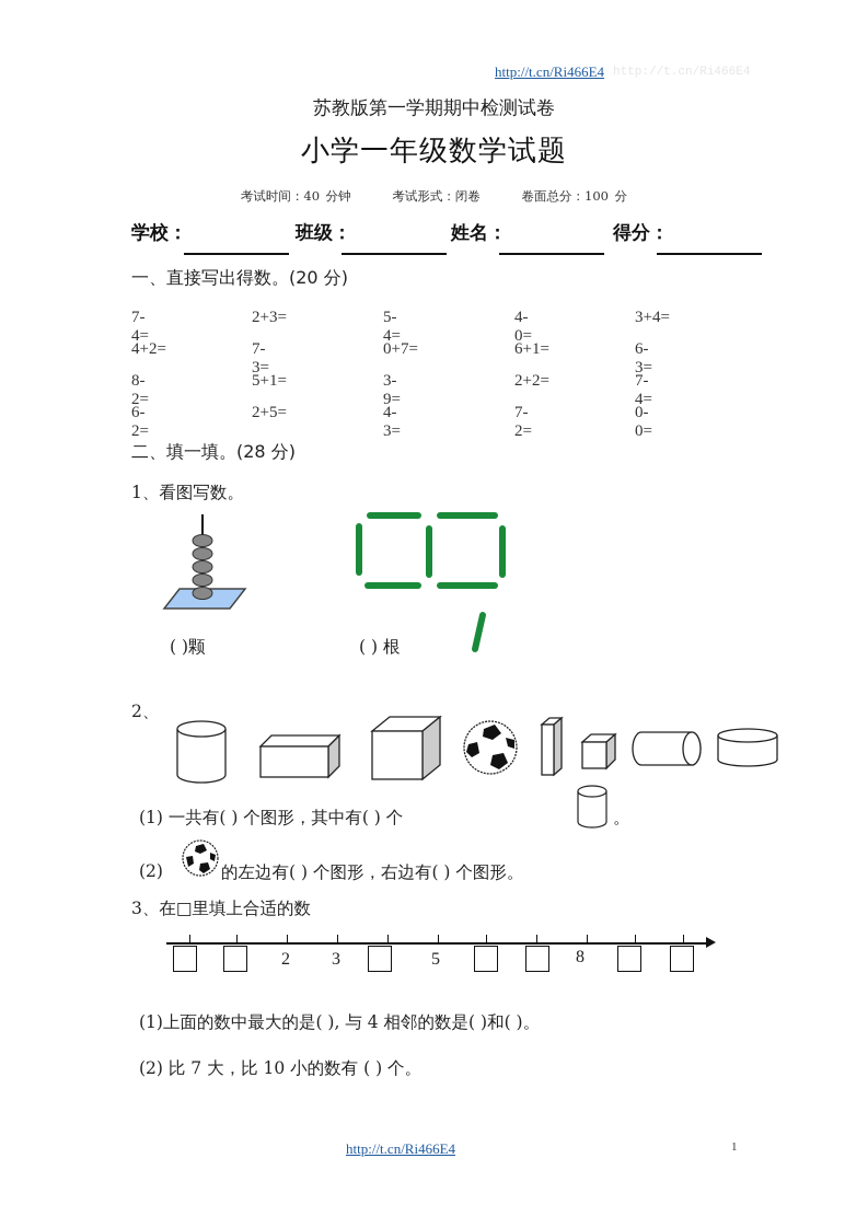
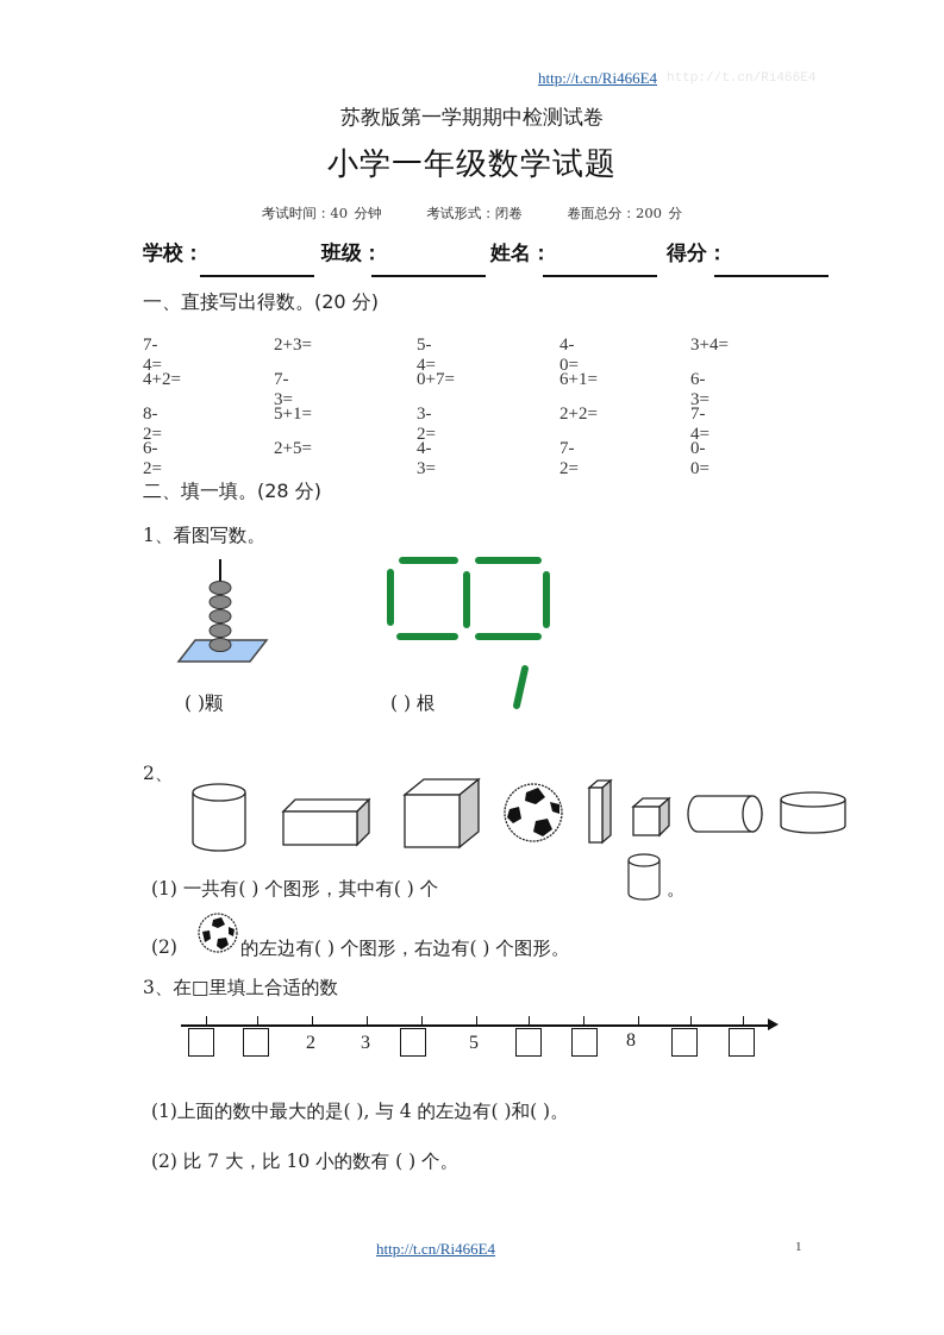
  http://t.cn/Ri466E4
  http://t.cn/Ri466E4
  苏教版第一学期期中检测试卷
  小学一年级数学试题
- 考试时间：40 分钟 考试形式：闭卷 卷面总分：100 分
+ 考试时间：40 分钟 考试形式：闭卷 卷面总分：200 分
  学校：
  班级：
  姓名：
  得分：
  一、直接写出得数。(20 分)
  7-4=
  2+3=
  5-4=
  4-0=
  3+4=
  4+2=
  7-3=
  0+7=
  6+1=
  6-3=
  8-2=
  5+1=
- 3-9=
+ 3-2=
  2+2=
  7-4=
  6-2=
  2+5=
  4-3=
  7-2=
  0-0=
  二、填一填。(28 分)
  1、看图写数。
  ( )颗
  ( ) 根
  2、
  (1) 一共有( ) 个图形，其中有( ) 个
  。
  (2)
  的左边有( ) 个图形，右边有( ) 个图形。
  3、在□里填上合适的数
  2
  3
  5
  8
- (1)上面的数中最大的是( ), 与 4 相邻的数是( )和( )。
+ (1)上面的数中最大的是( ), 与 4 的左边有( )和( )。
  (2) 比 7 大，比 10 小的数有 ( ) 个。
  http://t.cn/Ri466E4
  1
